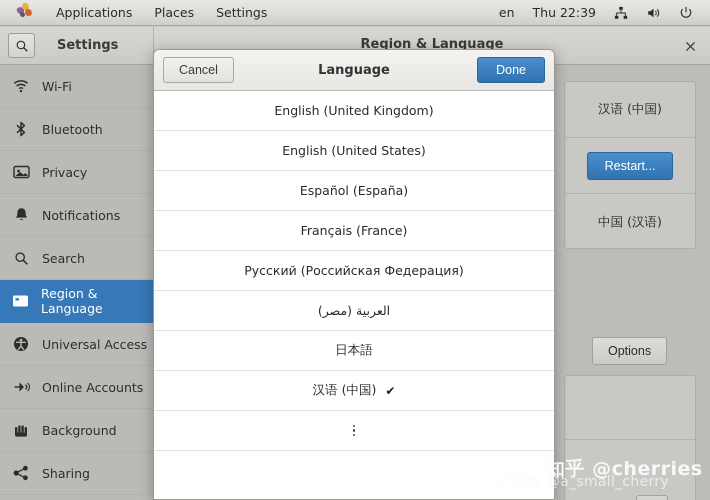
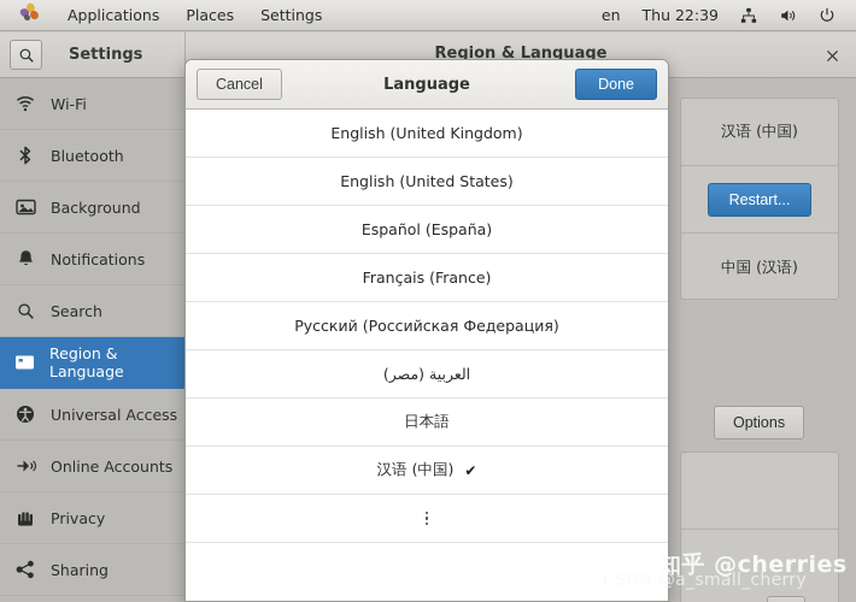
  Applications
  Places
  Settings
  en
  Thu 22:39
  Settings
  Region & Language
  Wi-Fi
  Bluetooth
- Privacy
+ Background
  Notifications
  Search
  Region & Language
  Universal Access
  Online Accounts
- Background
+ Privacy
  Sharing
  汉语 (中国)
  Restart...
  中国 (汉语)
  Options
  Cancel
  Language
  Done
  English (United Kingdom)
  English (United States)
  Español (España)
  Français (France)
  Русский (Российская Федерация)
  العربية (مصر)
  日本語
  汉语 (中国)
  ✔
  知乎 @cherries
  CSDN @a_small_cherry
